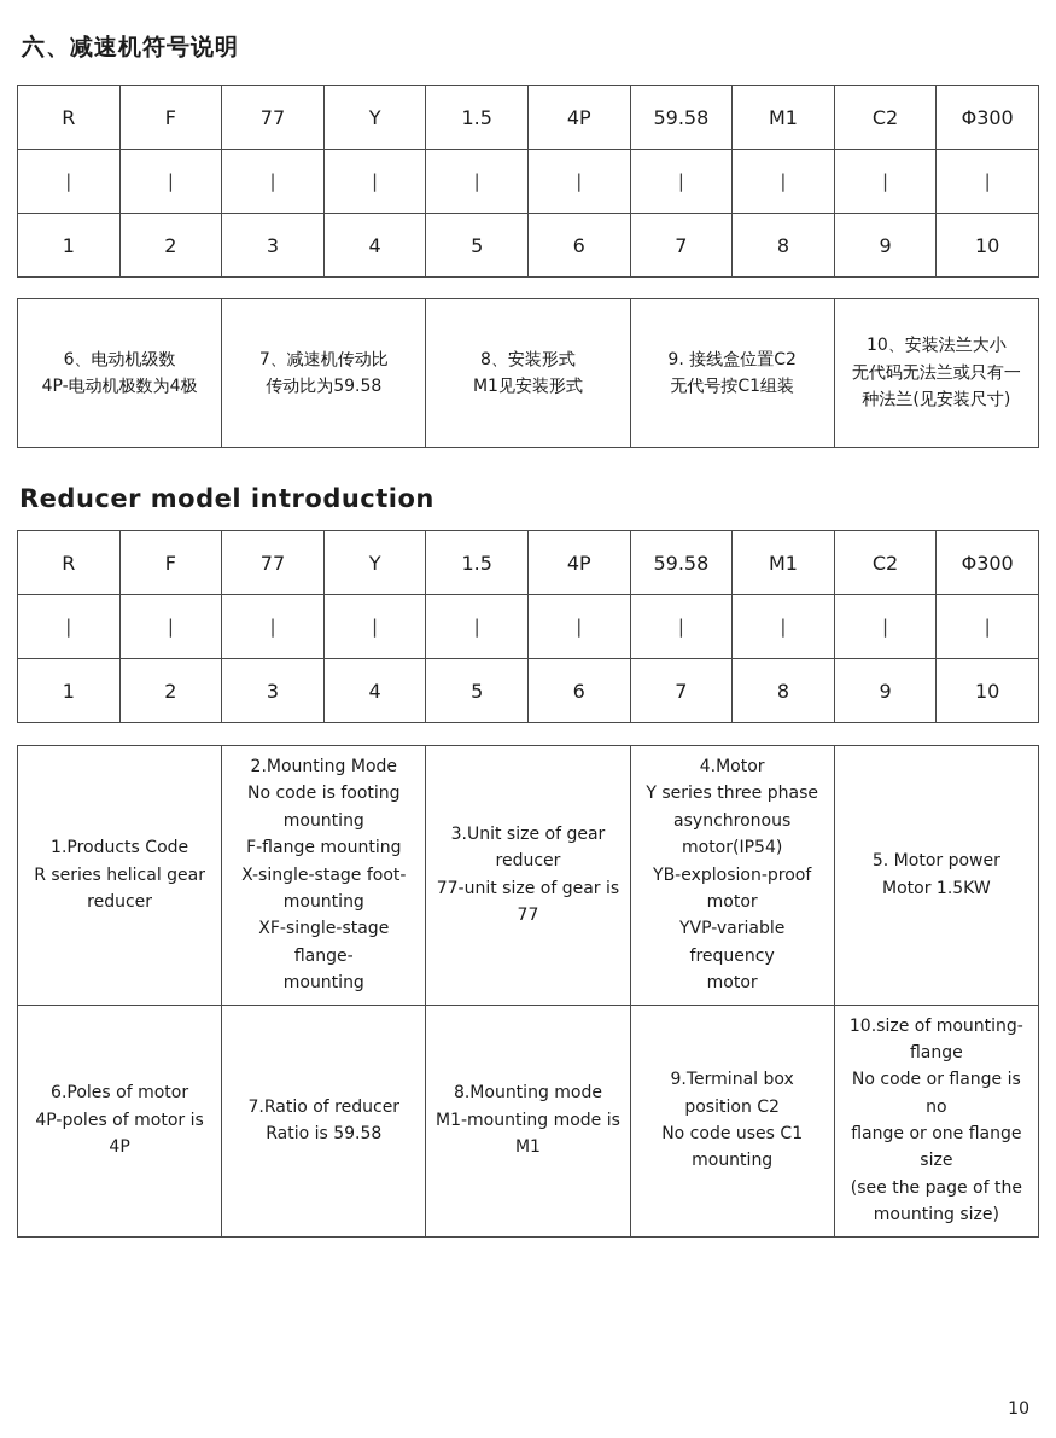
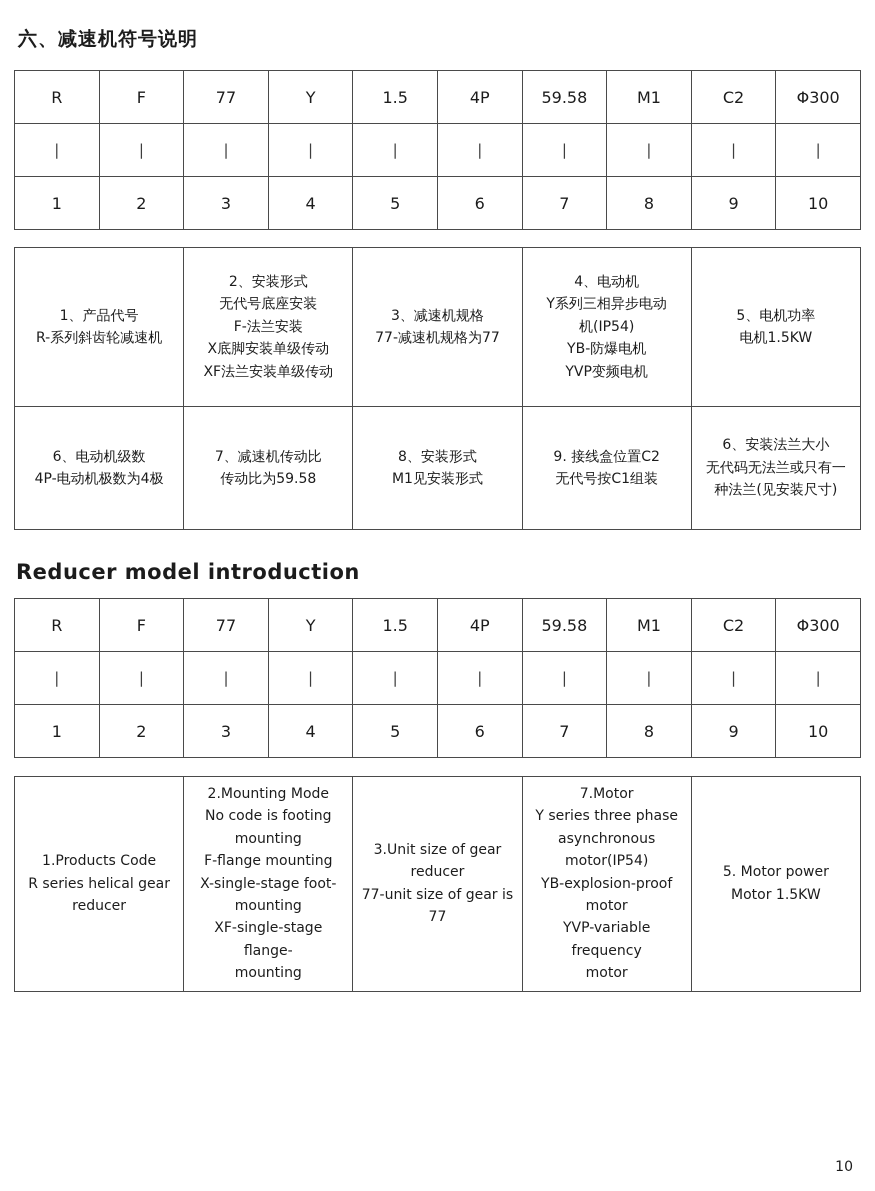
  六、减速机符号说明
  R	F	77	Y	1.5	4P	59.58	M1	C2	Φ300
  |	|	|	|	|	|	|	|	|	|
  1	2	3	4	5	6	7	8	9	10
+ 1、产品代号 R-系列斜齿轮减速机	2、安装形式 无代号底座安装 F-法兰安装 X底脚安装单级传动 XF法兰安装单级传动	3、减速机规格 77-减速机规格为77	4、电动机 Y系列三相异步电动 机(IP54) YB-防爆电机 YVP变频电机	5、电机功率 电机1.5KW
- 6、电动机级数 4P-电动机极数为4极	7、减速机传动比 传动比为59.58	8、安装形式 M1见安装形式	9. 接线盒位置C2 无代号按C1组装	10、安装法兰大小 无代码无法兰或只有一 种法兰(见安装尺寸)
+ 6、电动机级数 4P-电动机极数为4极	7、减速机传动比 传动比为59.58	8、安装形式 M1见安装形式	9. 接线盒位置C2 无代号按C1组装	6、安装法兰大小 无代码无法兰或只有一 种法兰(见安装尺寸)
  Reducer model introduction
  R	F	77	Y	1.5	4P	59.58	M1	C2	Φ300
  |	|	|	|	|	|	|	|	|	|
  1	2	3	4	5	6	7	8	9	10
- 1.Products Code R series helical gear reducer	2.Mounting Mode No code is footing mounting F-flange mounting X-single-stage foot- mounting XF-single-stage flange- mounting	3.Unit size of gear reducer 77-unit size of gear is 77	4.Motor Y series three phase asynchronous motor(IP54) YB-explosion-proof motor YVP-variable frequency motor	5. Motor power Motor 1.5KW
+ 1.Products Code R series helical gear reducer	2.Mounting Mode No code is footing mounting F-flange mounting X-single-stage foot- mounting XF-single-stage flange- mounting	3.Unit size of gear reducer 77-unit size of gear is 77	7.Motor Y series three phase asynchronous motor(IP54) YB-explosion-proof motor YVP-variable frequency motor	5. Motor power Motor 1.5KW
- 6.Poles of motor 4P-poles of motor is 4P	7.Ratio of reducer Ratio is 59.58	8.Mounting mode M1-mounting mode is M1	9.Terminal box position C2 No code uses C1 mounting	10.size of mounting-flange No code or flange is no flange or one flange size (see the page of the mounting size)
  10
